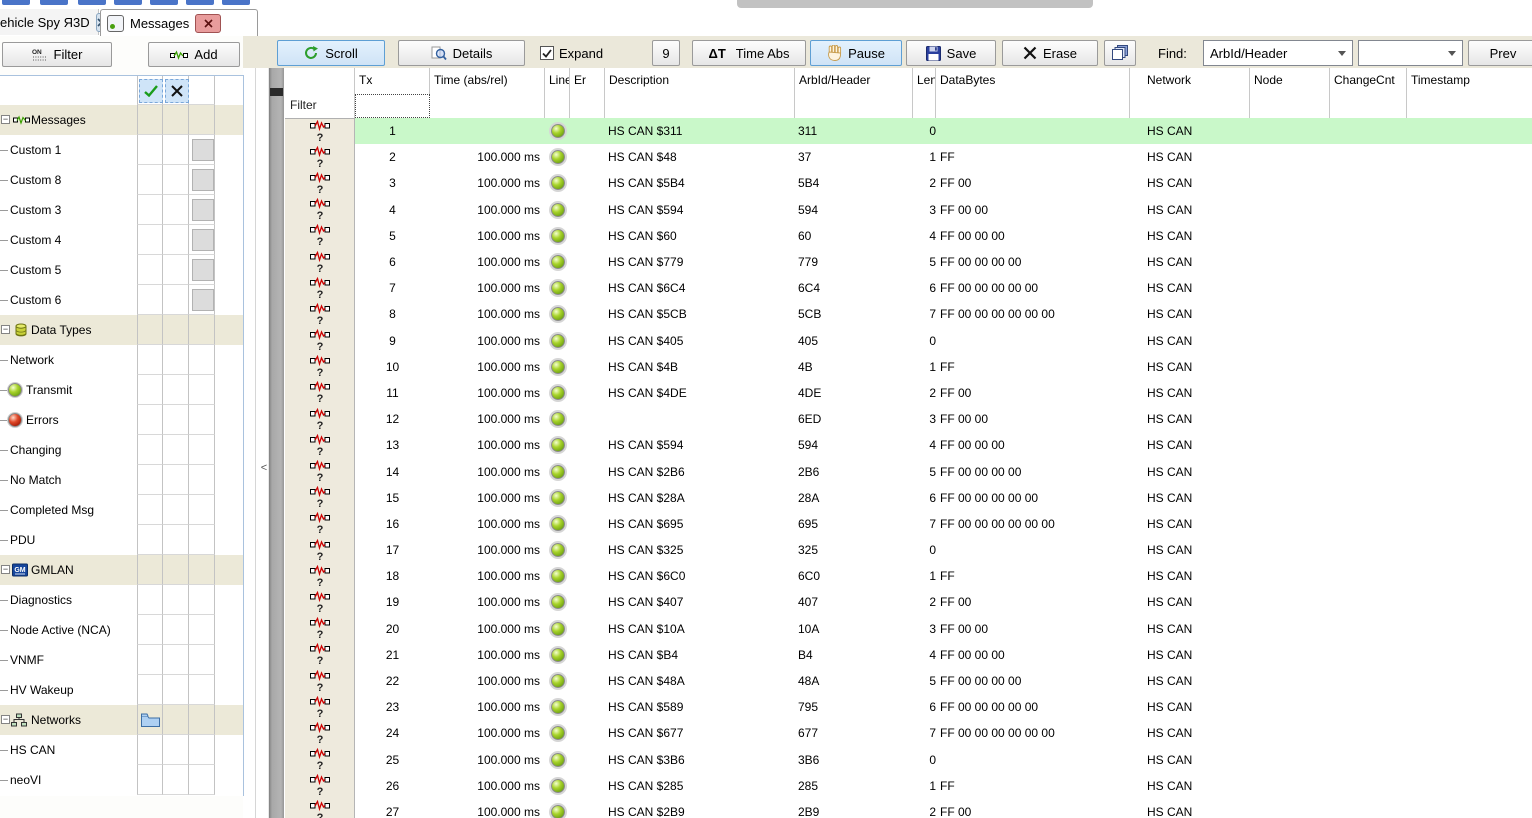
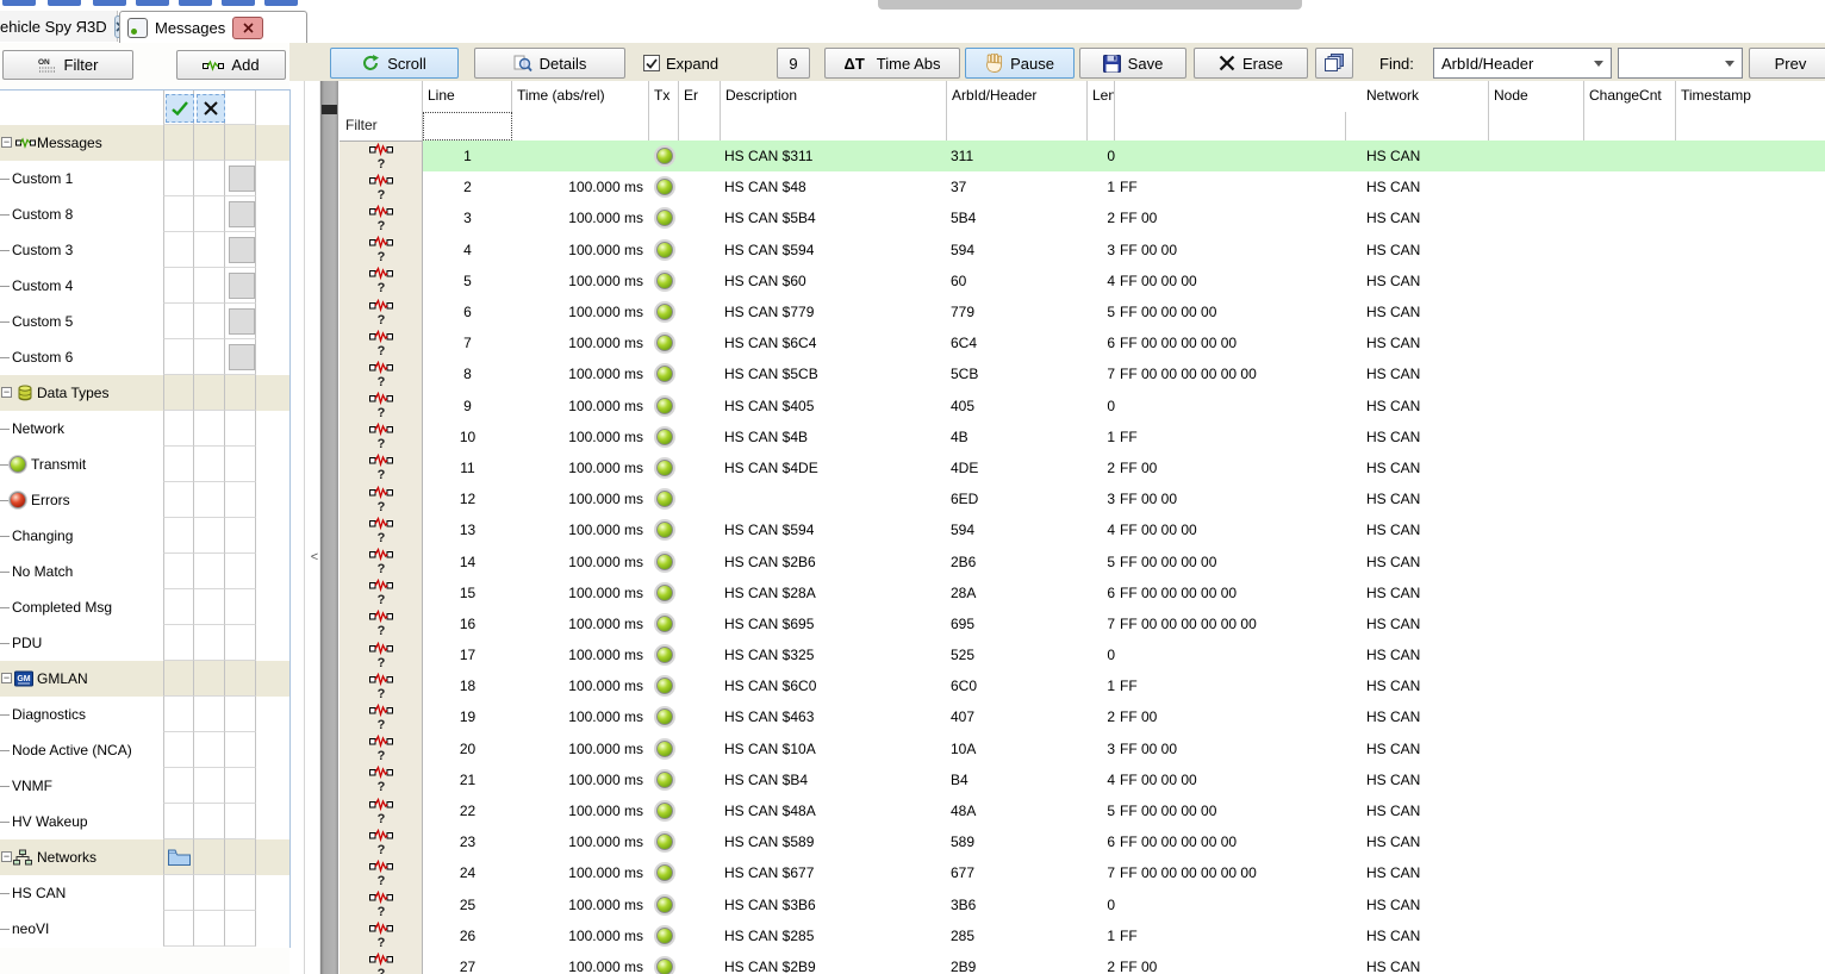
  ehicle Spy Я3D
  Messages
  Filter
  Add
  −
  Messages
  Custom 1
  Custom 8
  Custom 3
  Custom 4
  Custom 5
  Custom 6
  −
  Data Types
  Network
  Transmit
  Errors
  Changing
  No Match
  Completed Msg
  PDU
  −
  GMLAN
  Diagnostics
  Node Active (NCA)
  VNMF
  HV Wakeup
  −
  Networks
  HS CAN
  neoVI
  <
  Scroll
  Details
  Expand
  9
  ΔT
  Time Abs
  Pause
  Save
  Erase
  Find:
  ArbId/Header
  Prev
- Tx
+ Line
  Time (abs/rel)
- Line
+ Tx
  Er
  Description
  ArbId/Header
  Len
- DataBytes
  Network
  Node
  ChangeCnt
  Timestamp
  Filter
  ?
  1
  HS CAN $311
  311
  0
  HS CAN
  ?
  2
  100.000 ms
  HS CAN $48
  37
  1
  FF
  HS CAN
  ?
  3
  100.000 ms
  HS CAN $5B4
  5B4
  2
  FF 00
  HS CAN
  ?
  4
  100.000 ms
  HS CAN $594
  594
  3
  FF 00 00
  HS CAN
  ?
  5
  100.000 ms
  HS CAN $60
  60
  4
  FF 00 00 00
  HS CAN
  ?
  6
  100.000 ms
  HS CAN $779
  779
  5
  FF 00 00 00 00
  HS CAN
  ?
  7
  100.000 ms
  HS CAN $6C4
  6C4
  6
  FF 00 00 00 00 00
  HS CAN
  ?
  8
  100.000 ms
  HS CAN $5CB
  5CB
  7
  FF 00 00 00 00 00 00
  HS CAN
  ?
  9
  100.000 ms
  HS CAN $405
  405
  0
  HS CAN
  ?
  10
  100.000 ms
  HS CAN $4B
  4B
  1
  FF
  HS CAN
  ?
  11
  100.000 ms
  HS CAN $4DE
  4DE
  2
  FF 00
  HS CAN
  ?
  12
  100.000 ms
  6ED
  3
  FF 00 00
  HS CAN
  ?
  13
  100.000 ms
  HS CAN $594
  594
  4
  FF 00 00 00
  HS CAN
  ?
  14
  100.000 ms
  HS CAN $2B6
  2B6
  5
  FF 00 00 00 00
  HS CAN
  ?
  15
  100.000 ms
  HS CAN $28A
  28A
  6
  FF 00 00 00 00 00
  HS CAN
  ?
  16
  100.000 ms
  HS CAN $695
  695
  7
  FF 00 00 00 00 00 00
  HS CAN
  ?
  17
  100.000 ms
  HS CAN $325
- 325
+ 525
  0
  HS CAN
  ?
  18
  100.000 ms
  HS CAN $6C0
  6C0
  1
  FF
  HS CAN
  ?
  19
  100.000 ms
- HS CAN $407
+ HS CAN $463
  407
  2
  FF 00
  HS CAN
  ?
  20
  100.000 ms
  HS CAN $10A
  10A
  3
  FF 00 00
  HS CAN
  ?
  21
  100.000 ms
  HS CAN $B4
  B4
  4
  FF 00 00 00
  HS CAN
  ?
  22
  100.000 ms
  HS CAN $48A
  48A
  5
  FF 00 00 00 00
  HS CAN
  ?
  23
  100.000 ms
  HS CAN $589
- 795
+ 589
  6
  FF 00 00 00 00 00
  HS CAN
  ?
  24
  100.000 ms
  HS CAN $677
  677
  7
  FF 00 00 00 00 00 00
  HS CAN
  ?
  25
  100.000 ms
  HS CAN $3B6
  3B6
  0
  HS CAN
  ?
  26
  100.000 ms
  HS CAN $285
  285
  1
  FF
  HS CAN
  27
  100.000 ms
  HS CAN $2B9
  2B9
  2
  FF 00
  HS CAN
